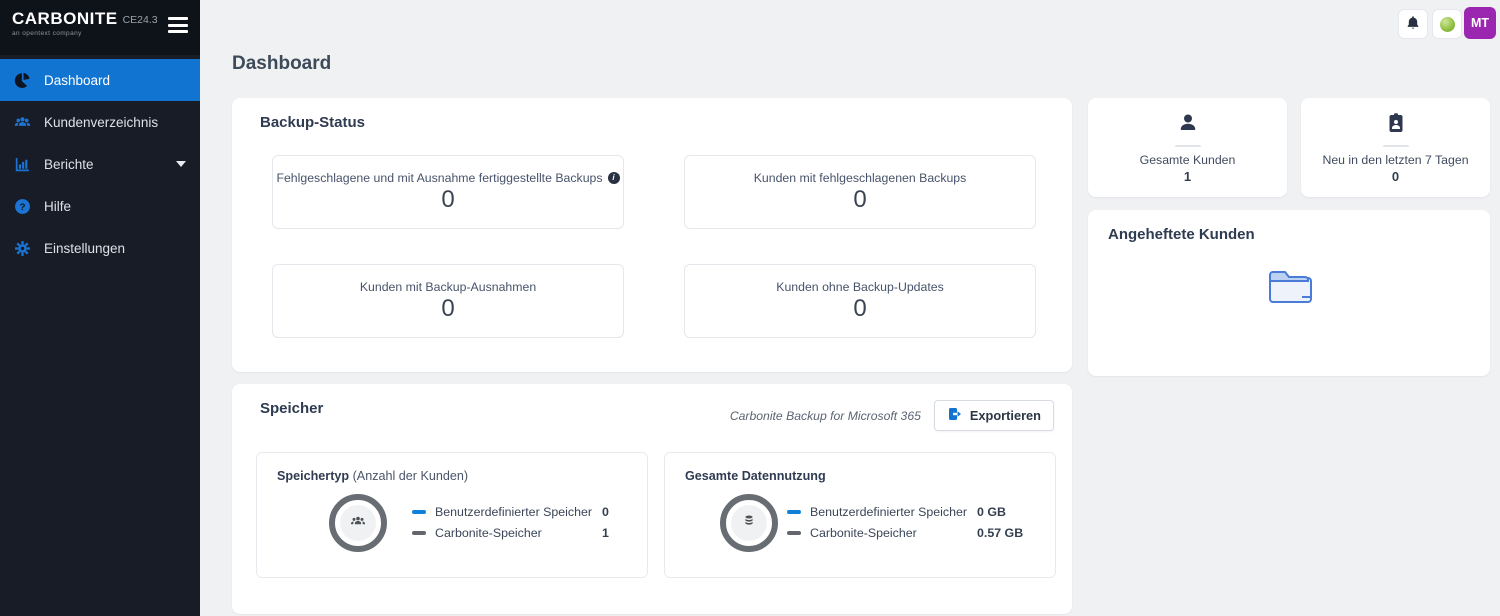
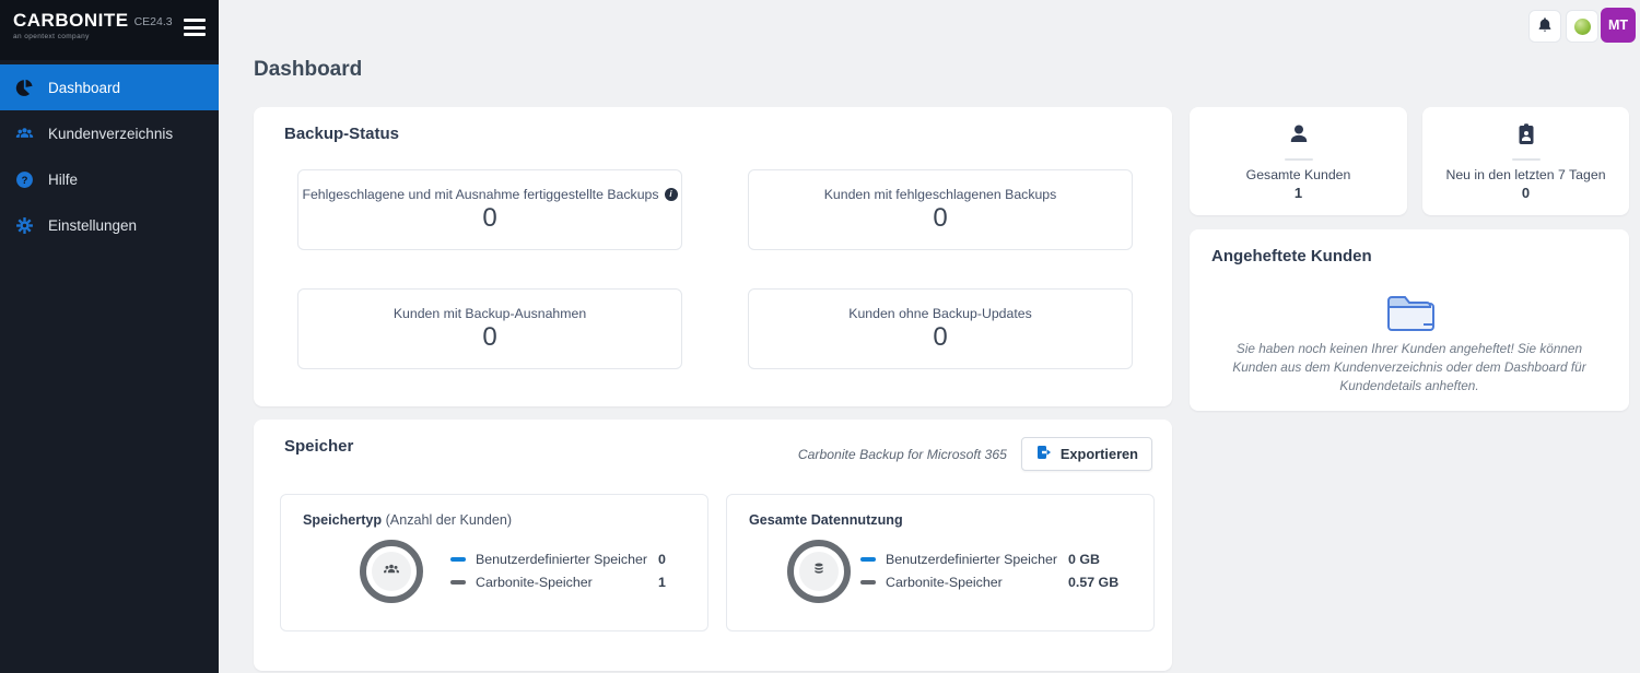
  CARBONITE
  CE24.3
  Dashboard
  Kundenverzeichnis
- Berichte
  ?
  Hilfe
  Einstellungen
  MT
  Dashboard
  Backup-Status
  Fehlgeschlagene und mit Ausnahme fertiggestellte Backups
  i
  0
  Kunden mit fehlgeschlagenen Backups
  0
  Kunden mit Backup-Ausnahmen
  0
  Kunden ohne Backup-Updates
  0
  Gesamte Kunden
  1
  Neu in den letzten 7 Tagen
  0
  Angeheftete Kunden
+ Sie haben noch keinen Ihrer Kunden angeheftet! Sie können Kunden aus dem Kundenverzeichnis oder dem Dashboard für Kundendetails anheften.
  Speicher
  Carbonite Backup for Microsoft 365
  Exportieren
  Speichertyp (Anzahl der Kunden)
  Benutzerdefinierter Speicher
  0
  Carbonite-Speicher
  1
  Gesamte Datennutzung
  Benutzerdefinierter Speicher
  0 GB
  Carbonite-Speicher
  0.57 GB
